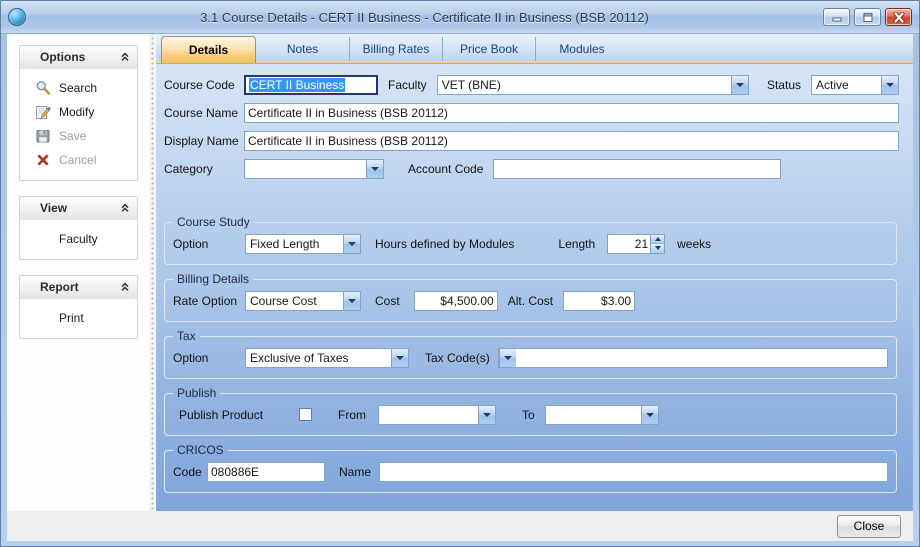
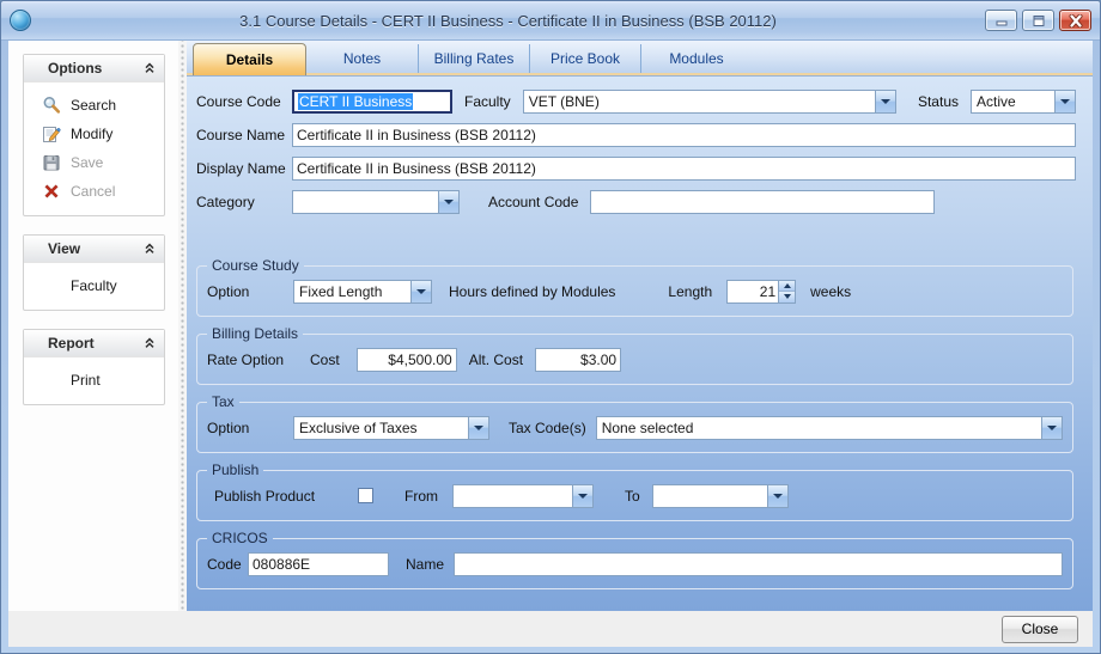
  3.1 Course Details - CERT II Business - Certificate II in Business (BSB 20112)
  Options
  Search
  Modify
  Save
  Cancel
  View
  Faculty
  Report
  Print
  Details
  Notes
  Billing Rates
  Price Book
  Modules
  Course Code
  CERT II Business
  Faculty
  VET (BNE)
  Status
  Active
  Course Name
  Certificate II in Business (BSB 20112)
  Display Name
  Certificate II in Business (BSB 20112)
  Category
  Account Code
  Course Study
  Option
  Fixed Length
  Hours defined by Modules
  Length
  21
  weeks
  Billing Details
  Rate Option
- Course Cost
  Cost
  $4,500.00
  Alt. Cost
  $3.00
  Tax
  Option
  Exclusive of Taxes
  Tax Code(s)
+ None selected
  Publish
  Publish Product
  From
  To
  CRICOS
  Code
  080886E
  Name
  Close
